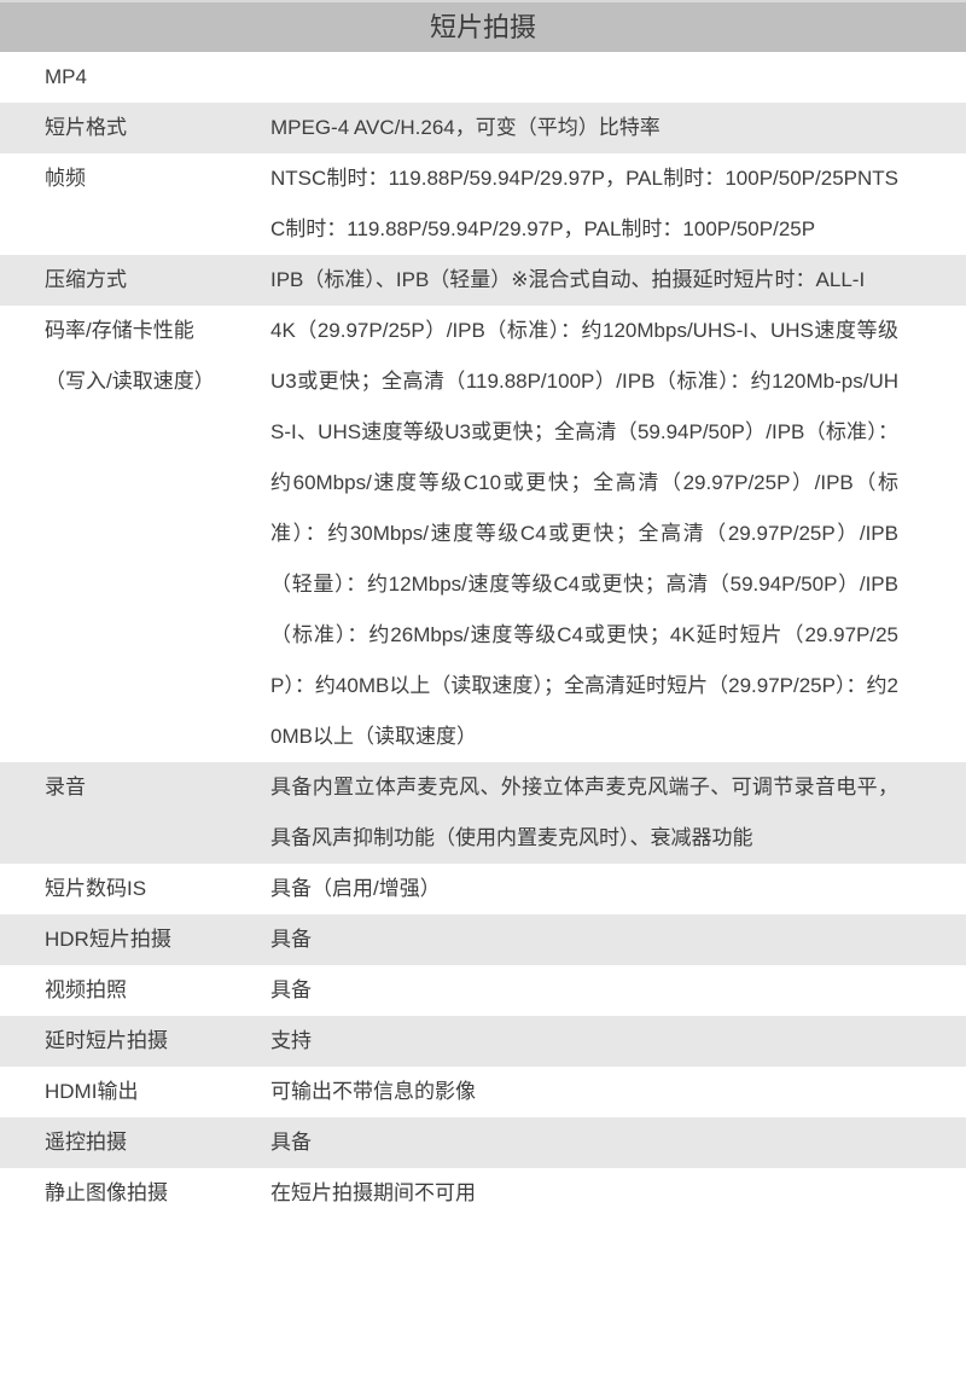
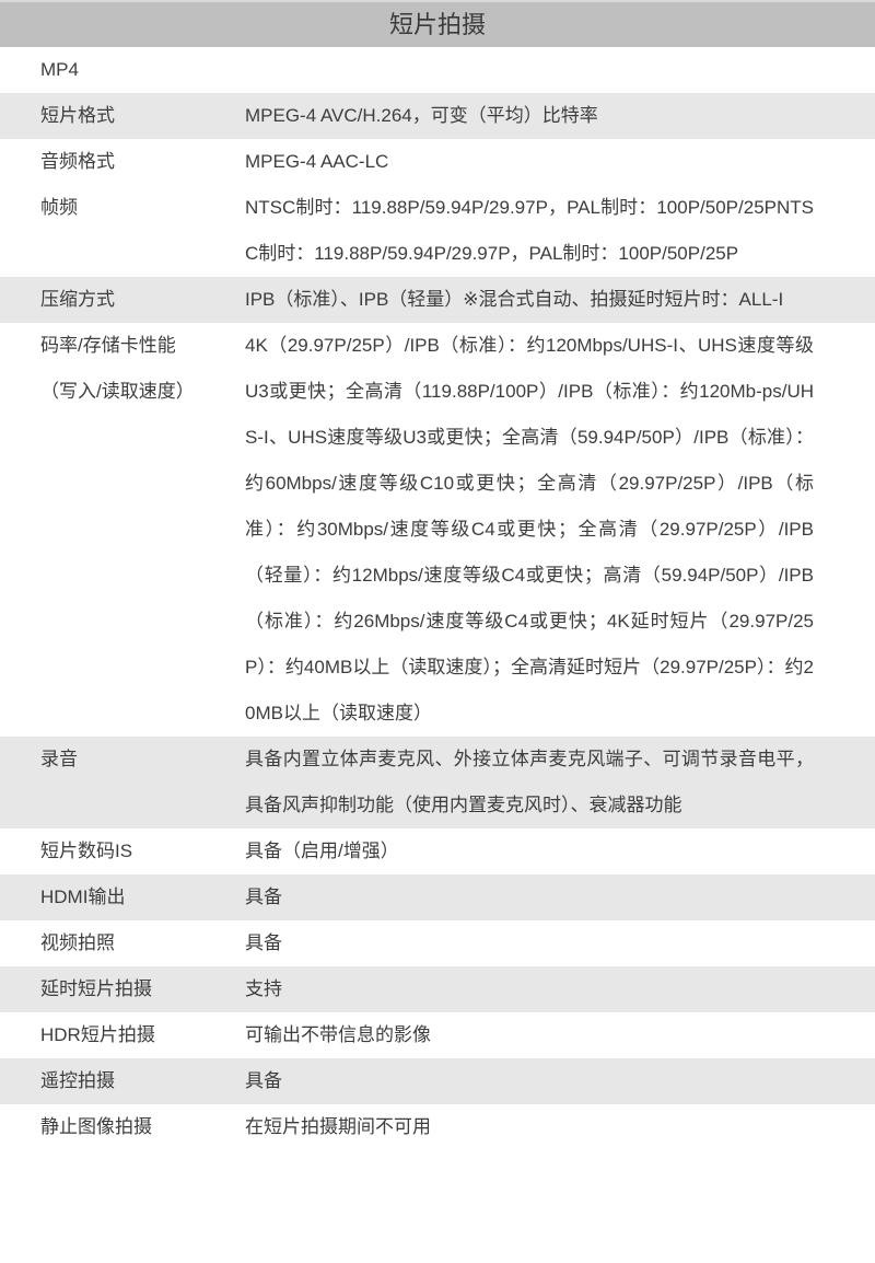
  短片拍摄
  MP4
  短片格式
  MPEG-4 AVC/H.264，可变（平均）比特率
+ 音频格式
+ MPEG-4 AAC-LC
  帧频
  NTSC制时：119.88P/59.94P/29.97P，PAL制时：100P/50P/25PNTSC制时：119.88P/59.94P/29.97P，PAL制时：100P/50P/25P
  压缩方式
  IPB（标准）、IPB（轻量）※混合式自动、拍摄延时短片时：ALL-I
  码率/存储卡性能（写入/读取速度）
  4K（29.97P/25P）/IPB（标准）：约120Mbps/UHS-I、UHS速度等级U3或更快；全高清（119.88P/100P）/IPB（标准）：约120Mb-ps/UHS-I、UHS速度等级U3或更快；全高清（59.94P/50P）/IPB（标准）：约60Mbps/速度等级C10或更快；全高清（29.97P/25P）/IPB（标准）：约30Mbps/速度等级C4或更快；全高清（29.97P/25P）/IPB（轻量）：约12Mbps/速度等级C4或更快；高清（59.94P/50P）/IPB（标准）：约26Mbps/速度等级C4或更快；4K延时短片（29.97P/25P）：约40MB以上（读取速度）；全高清延时短片（29.97P/25P）：约20MB以上（读取速度）
  录音
  具备内置立体声麦克风、外接立体声麦克风端子、可调节录音电平，具备风声抑制功能（使用内置麦克风时）、衰减器功能
  短片数码IS
  具备（启用/增强）
- HDR短片拍摄
+ HDMI输出
  具备
  视频拍照
  具备
  延时短片拍摄
  支持
- HDMI输出
+ HDR短片拍摄
  可输出不带信息的影像
  遥控拍摄
  具备
  静止图像拍摄
  在短片拍摄期间不可用
